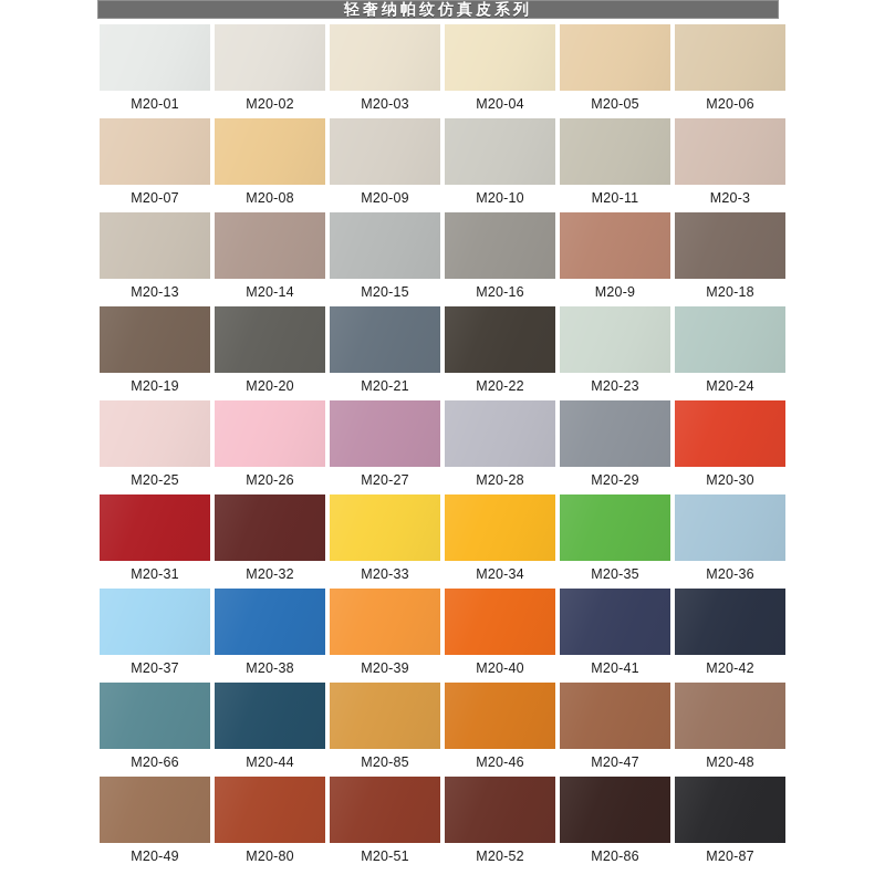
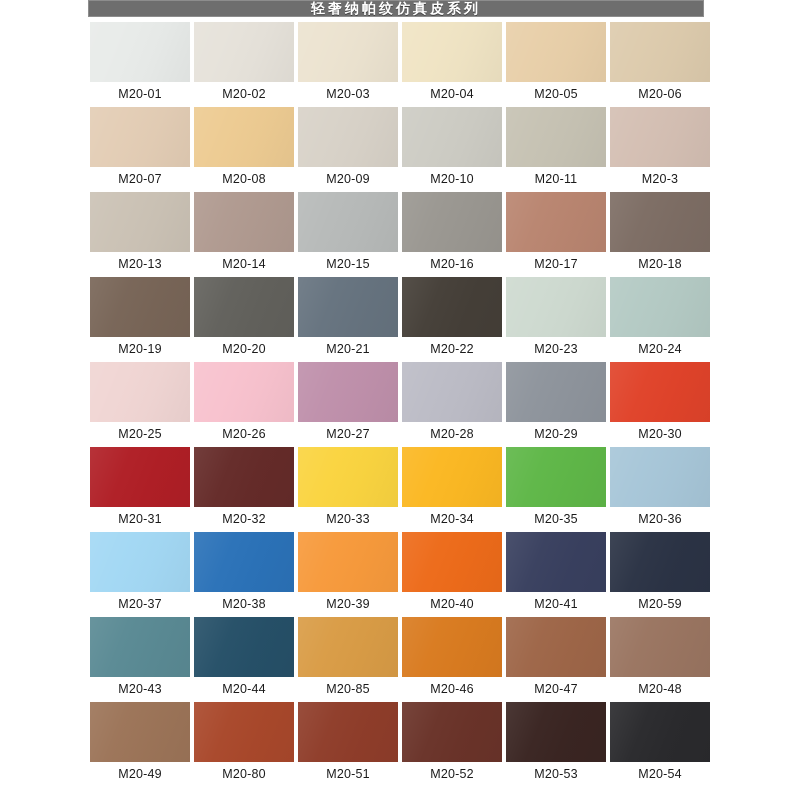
  轻奢纳帕纹仿真皮系列
  M20-01
  M20-02
  M20-03
  M20-04
  M20-05
  M20-06
  M20-07
  M20-08
  M20-09
  M20-10
  M20-11
  M20-3
  M20-13
  M20-14
  M20-15
  M20-16
- M20-9
+ M20-17
  M20-18
  M20-19
  M20-20
  M20-21
  M20-22
  M20-23
  M20-24
  M20-25
  M20-26
  M20-27
  M20-28
  M20-29
  M20-30
  M20-31
  M20-32
  M20-33
  M20-34
  M20-35
  M20-36
  M20-37
  M20-38
  M20-39
  M20-40
  M20-41
- M20-42
+ M20-59
- M20-66
+ M20-43
  M20-44
  M20-85
  M20-46
  M20-47
  M20-48
  M20-49
  M20-80
  M20-51
  M20-52
- M20-86
+ M20-53
- M20-87
+ M20-54
